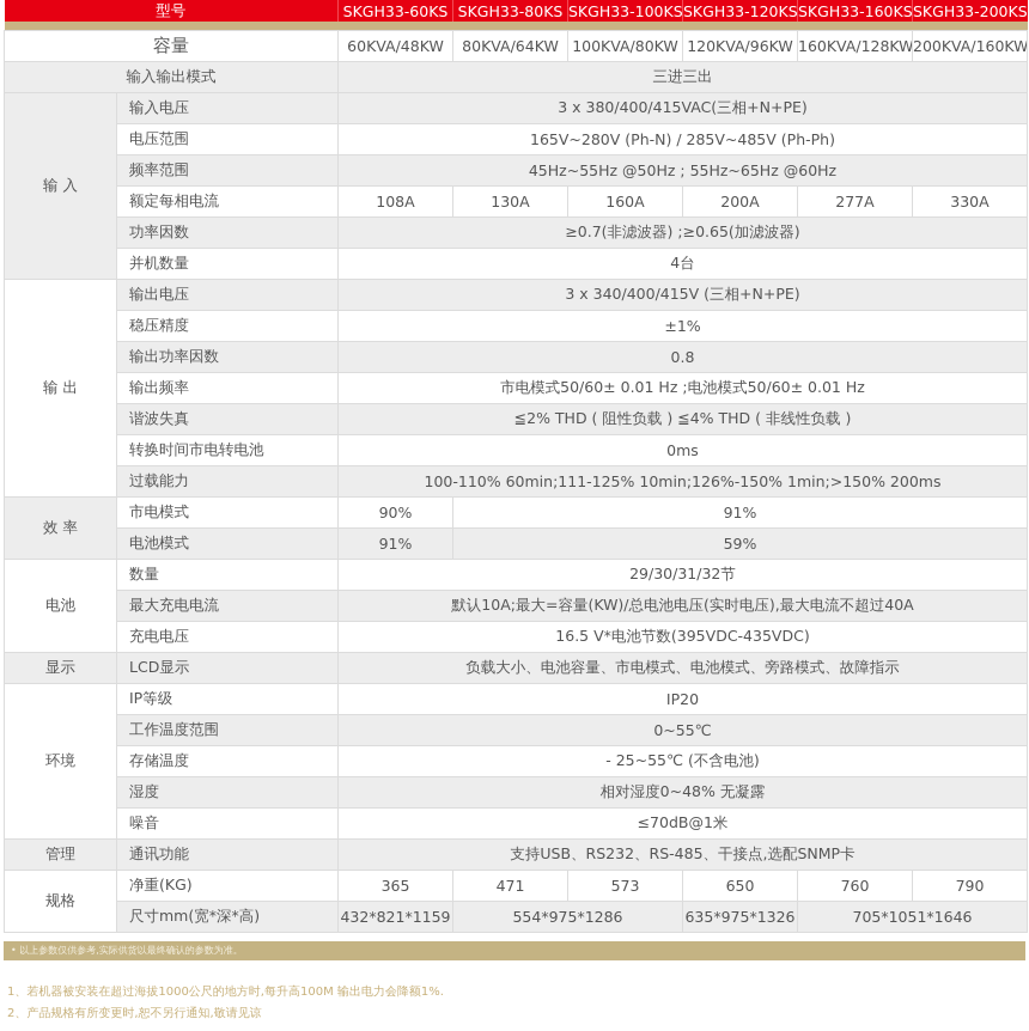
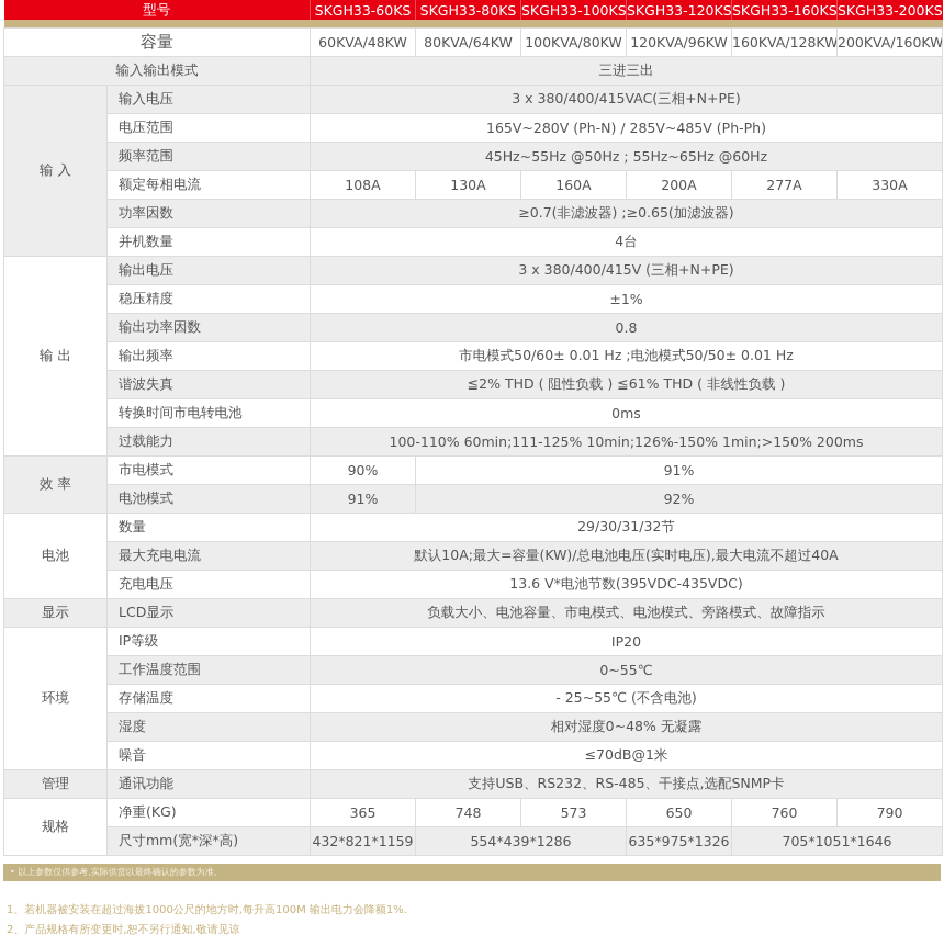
  型号	SKGH33-60KS	SKGH33-80KS	SKGH33-100KS	SKGH33-120KS	SKGH33-160KS	SKGH33-200KS
  容量	60KVA/48KW	80KVA/64KW	100KVA/80KW	120KVA/96KW	160KVA/128KW	200KVA/160KW
  输入输出模式	三进三出
  输 入	输入电压	3 x 380/400/415VAC(三相+N+PE)
  电压范围	165V~280V (Ph-N) / 285V~485V (Ph-Ph)
  频率范围	45Hz~55Hz @50Hz ; 55Hz~65Hz @60Hz
  额定每相电流	108A	130A	160A	200A	277A	330A
  功率因数	≥0.7(非滤波器) ;≥0.65(加滤波器)
  并机数量	4台
- 输 出	输出电压	3 x 340/400/415V (三相+N+PE)
+ 输 出	输出电压	3 x 380/400/415V (三相+N+PE)
  稳压精度	±1%
  输出功率因数	0.8
- 输出频率	市电模式50/60± 0.01 Hz ;电池模式50/60± 0.01 Hz
+ 输出频率	市电模式50/60± 0.01 Hz ;电池模式50/50± 0.01 Hz
- 谐波失真	≦2% THD ( 阻性负载 ) ≦4% THD ( 非线性负载 )
+ 谐波失真	≦2% THD ( 阻性负载 ) ≦61% THD ( 非线性负载 )
  转换时间市电转电池	0ms
  过载能力	100-110% 60min;111-125% 10min;126%-150% 1min;>150% 200ms
  效 率	市电模式	90%	91%
- 电池模式	91%	59%
+ 电池模式	91%	92%
  电池	数量	29/30/31/32节
  最大充电电流	默认10A;最大=容量(KW)/总电池电压(实时电压),最大电流不超过40A
- 充电电压	16.5 V*电池节数(395VDC-435VDC)
+ 充电电压	13.6 V*电池节数(395VDC-435VDC)
  显示	LCD显示	负载大小、电池容量、市电模式、电池模式、旁路模式、故障指示
  环境	IP等级	IP20
  工作温度范围	0~55℃
  存储温度	- 25~55℃ (不含电池)
  湿度	相对湿度0~48% 无凝露
  噪音	≤70dB@1米
  管理	通讯功能	支持USB、RS232、RS-485、干接点,选配SNMP卡
- 规格	净重(KG)	365	471	573	650	760	790
+ 规格	净重(KG)	365	748	573	650	760	790
- 尺寸mm(宽*深*高)	432*821*1159	554*975*1286	635*975*1326	705*1051*1646
+ 尺寸mm(宽*深*高)	432*821*1159	554*439*1286	635*975*1326	705*1051*1646
  • 以上参数仅供参考,实际供货以最终确认的参数为准。
  1、若机器被安装在超过海拔1000公尺的地方时,每升高100M 输出电力会降额1%.
  2、产品规格有所变更时,恕不另行通知,敬请见谅
